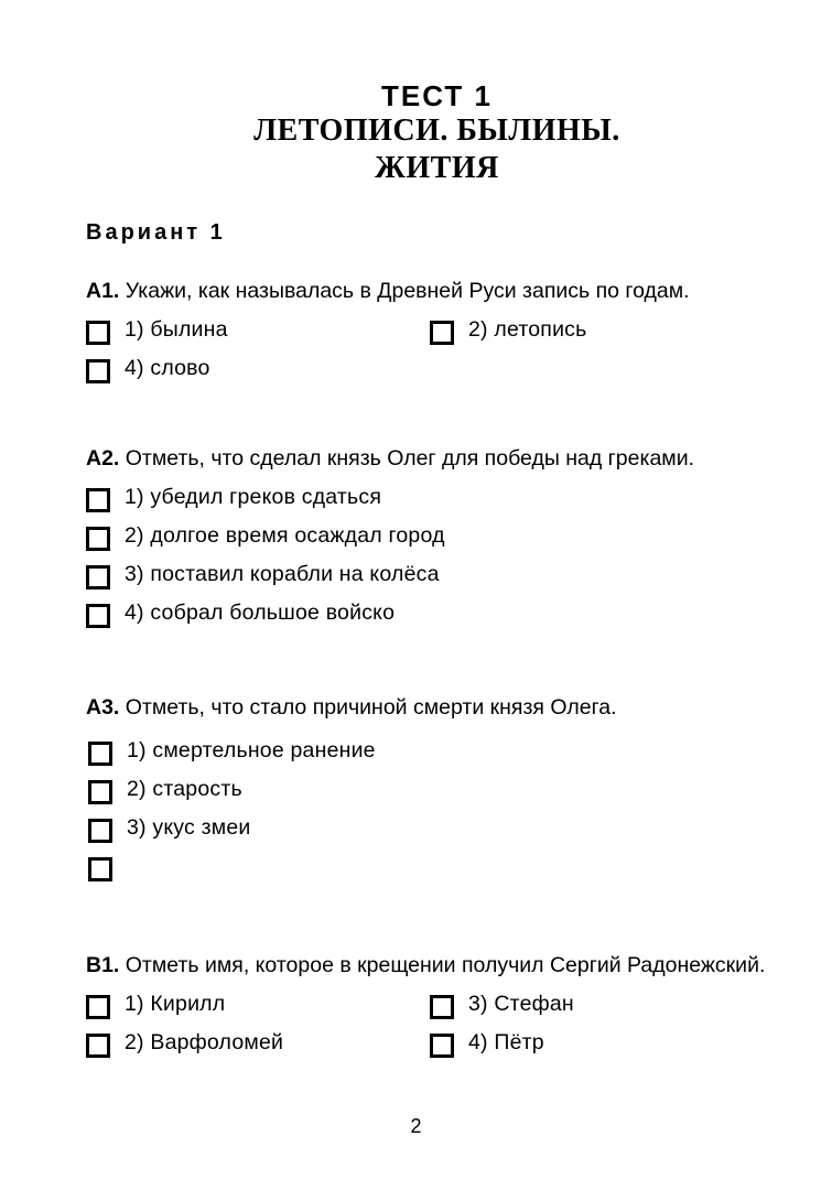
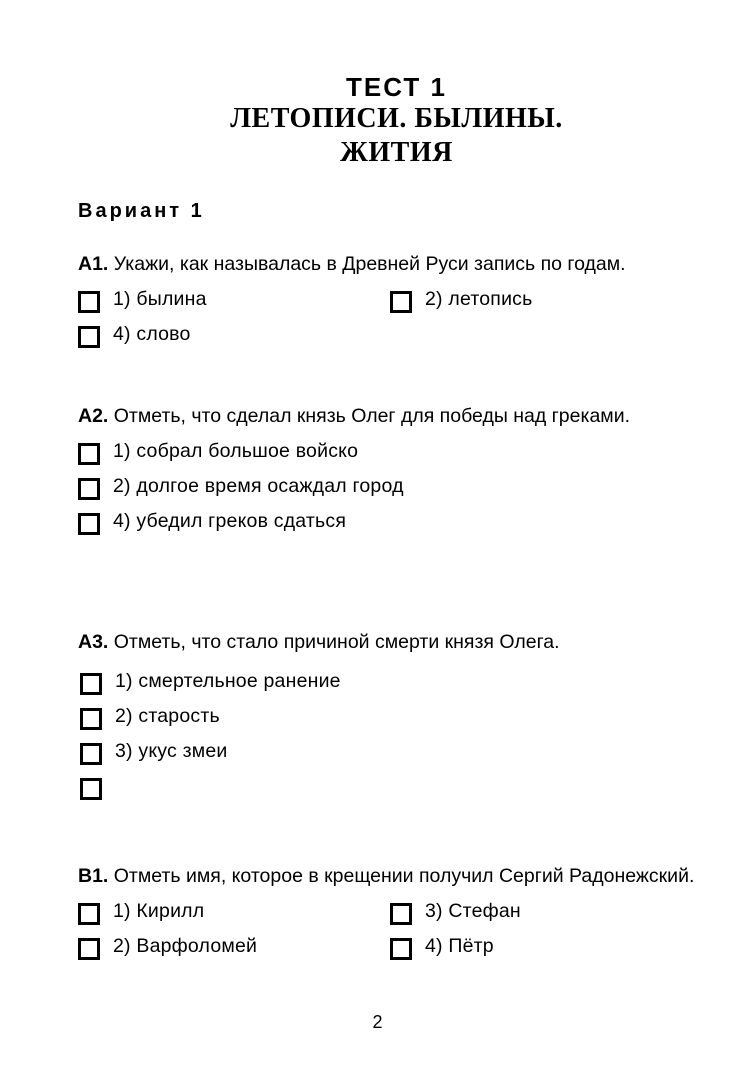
  ТЕСТ 1
  ЛЕТОПИСИ. БЫЛИНЫ.
  ЖИТИЯ
  Вариант 1
  A1. Укажи, как называлась в Древней Руси запись по годам.
  1) былина
  2) летопись
  4) слово
  A2. Отметь, что сделал князь Олег для победы над греками.
- 1) убедил греков сдаться
+ 1) собрал большое войско
  2) долгое время осаждал город
- 3) поставил корабли на колёса
- 4) собрал большое войско
+ 4) убедил греков сдаться
  A3. Отметь, что стало причиной смерти князя Олега.
  1) смертельное ранение
  2) старость
  3) укус змеи
  B1. Отметь имя, которое в крещении получил Сергий Радонежский.
  1) Кирилл
  3) Стефан
  2) Варфоломей
  4) Пётр
  2
